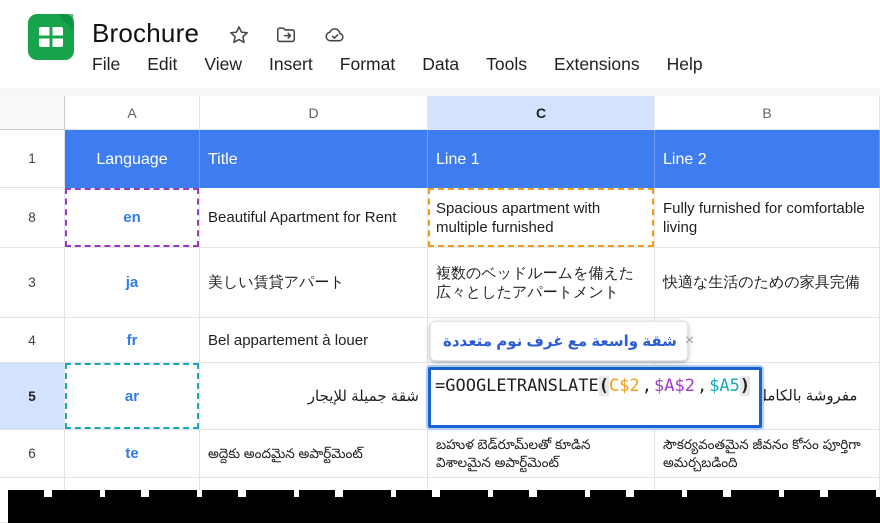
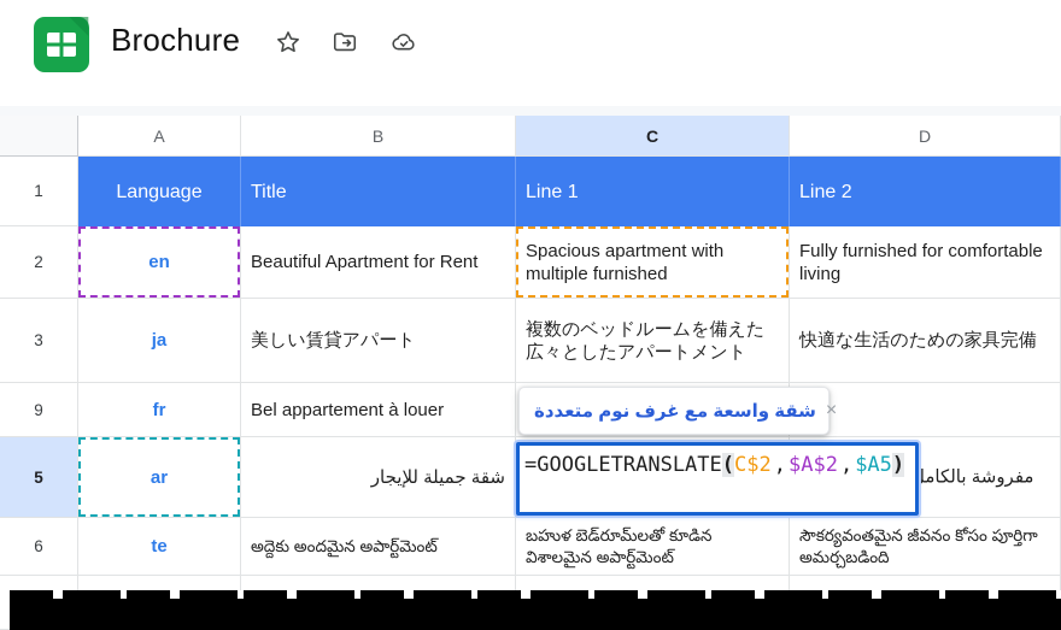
  Brochure
- File
- Edit
- View
- Insert
- Format
- Data
- Tools
- Extensions
- Help
  A
- D
+ B
  C
- B
+ D
  1
  Language
  Title
  Line 1
  Line 2
- 8
+ 2
  en
  Beautiful Apartment for Rent
  Spacious apartment with multiple furnished
  Fully furnished for comfortable living
  3
  ja
  美しい賃貸アパート
  複数のベッドルームを備えた広々としたアパートメント
  快適な生活のための家具完備
- 4
+ 9
  fr
  Bel appartement à louer
  5
  ar
  شقة جميلة للإيجار
  6
  te
  అద్దెకు అందమైన అపార్ట్‌మెంట్
  బహుళ బెడ్‌రూమ్‌లతో కూడిన విశాలమైన అపార్ట్‌మెంట్
  సౌకర్యవంతమైన జీవనం కోసం పూర్తిగా అమర్చబడింది
  =GOOGLETRANSLATE(C$2,$A$2,$A5)
  شقة واسعة مع غرف نوم متعددة
  ×
